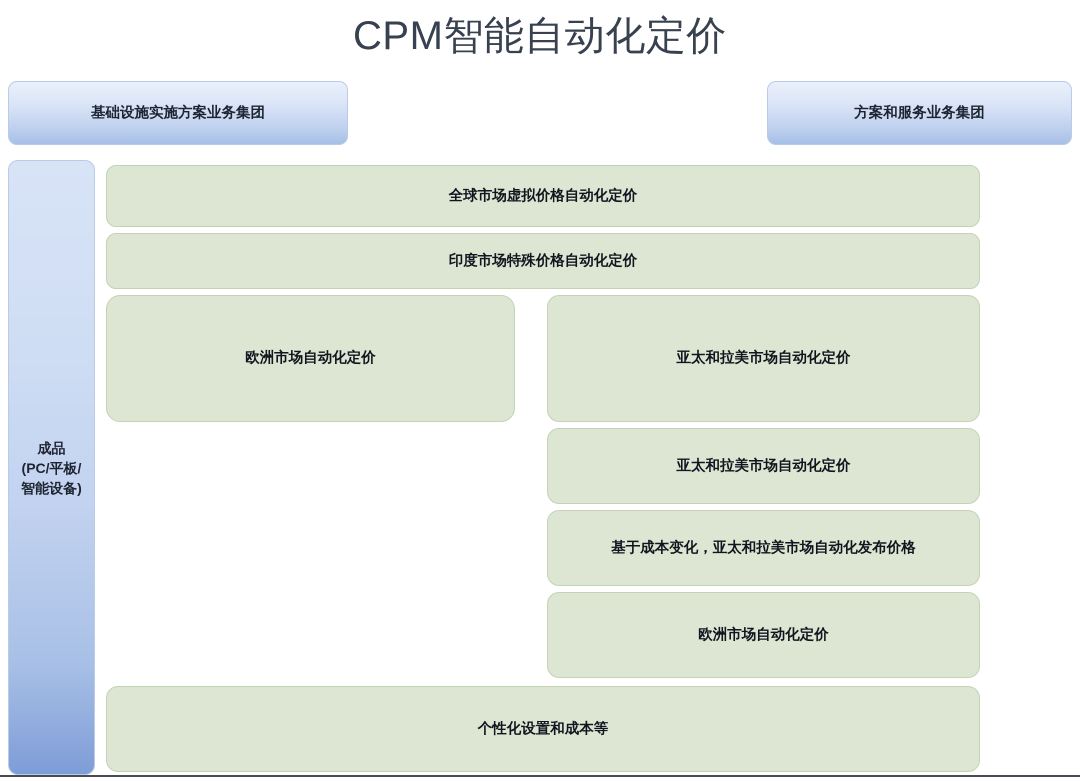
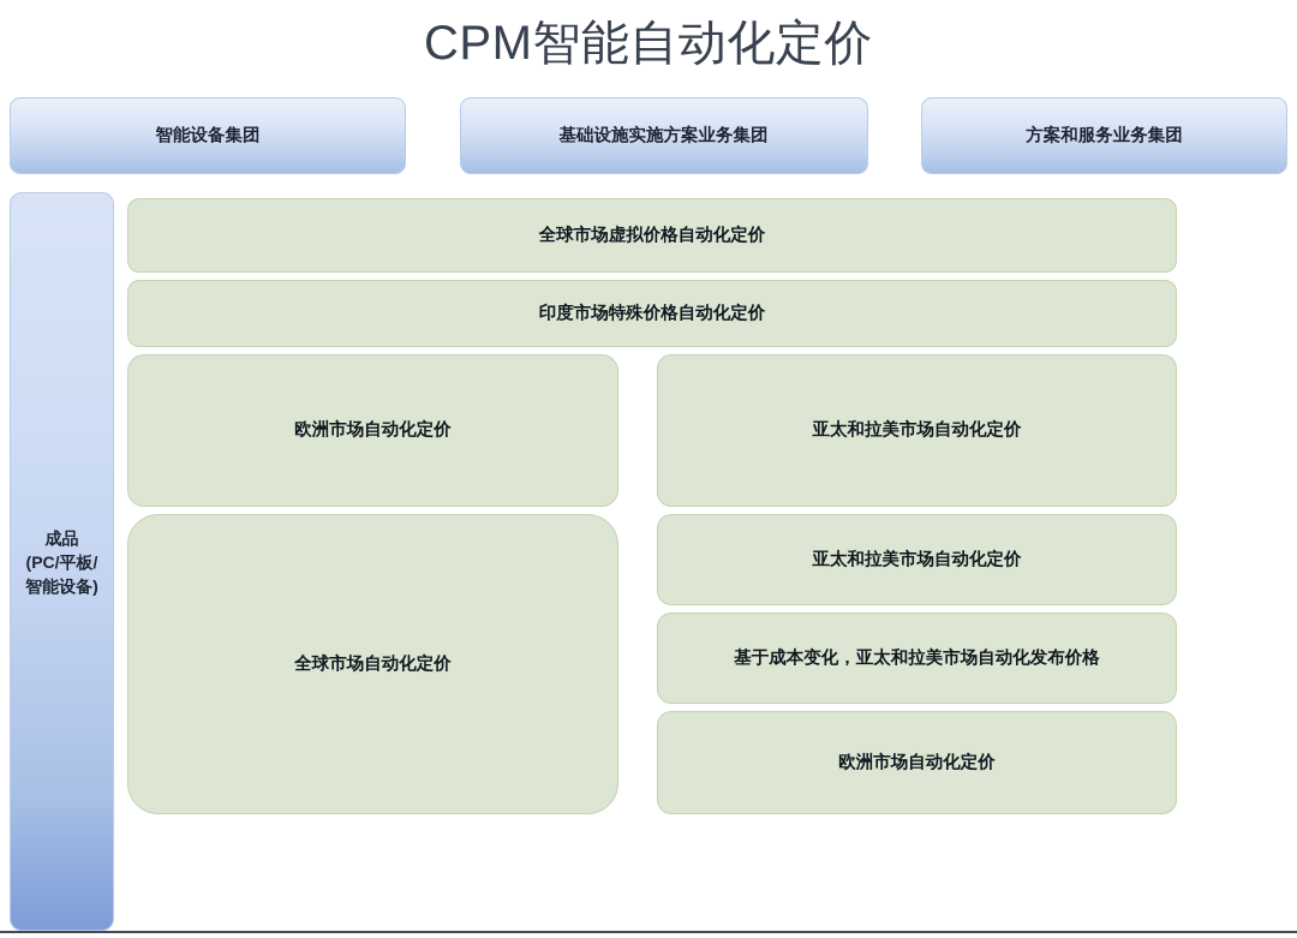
  CPM智能自动化定价
+ 智能设备集团
  基础设施实施方案业务集团
  方案和服务业务集团
  成品
  (PC/平板/
  智能设备)
  全球市场虚拟价格自动化定价
  印度市场特殊价格自动化定价
  欧洲市场自动化定价
  亚太和拉美市场自动化定价
+ 全球市场自动化定价
  亚太和拉美市场自动化定价
  基于成本变化，亚太和拉美市场自动化发布价格
  欧洲市场自动化定价
- 个性化设置和成本等
